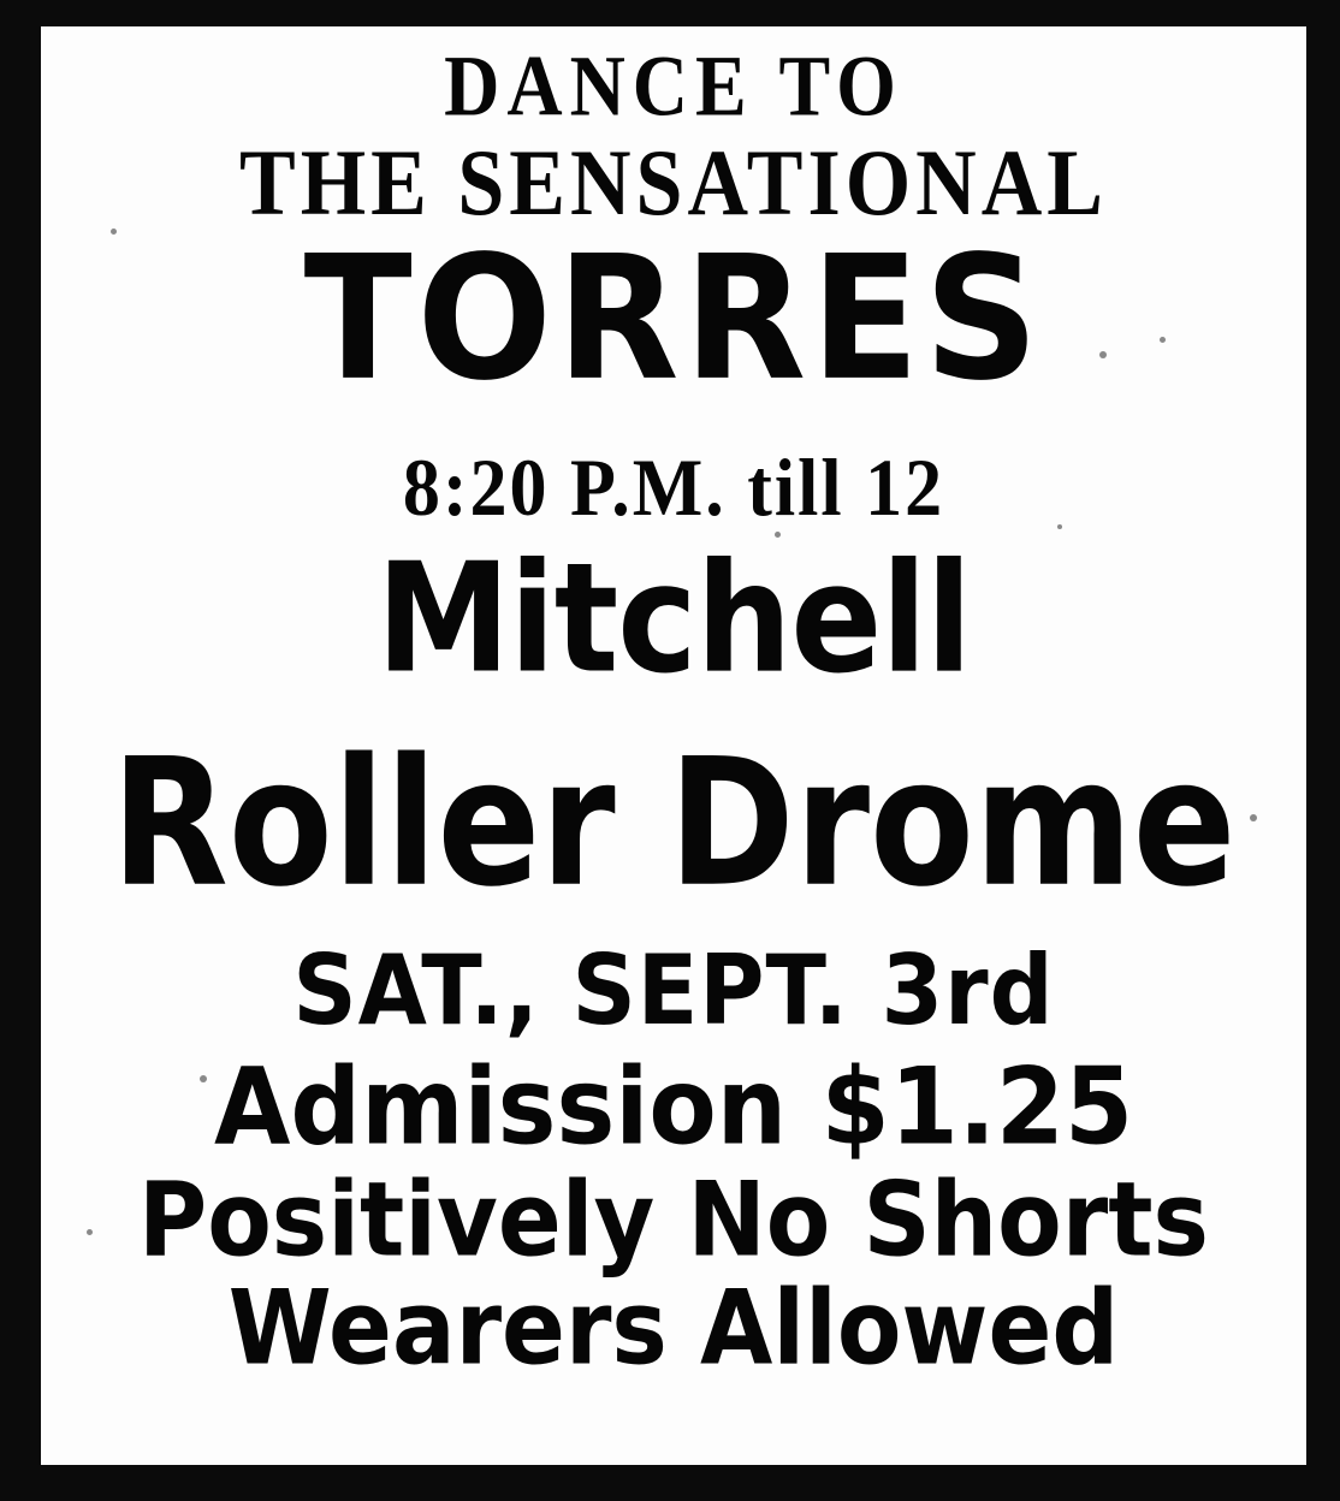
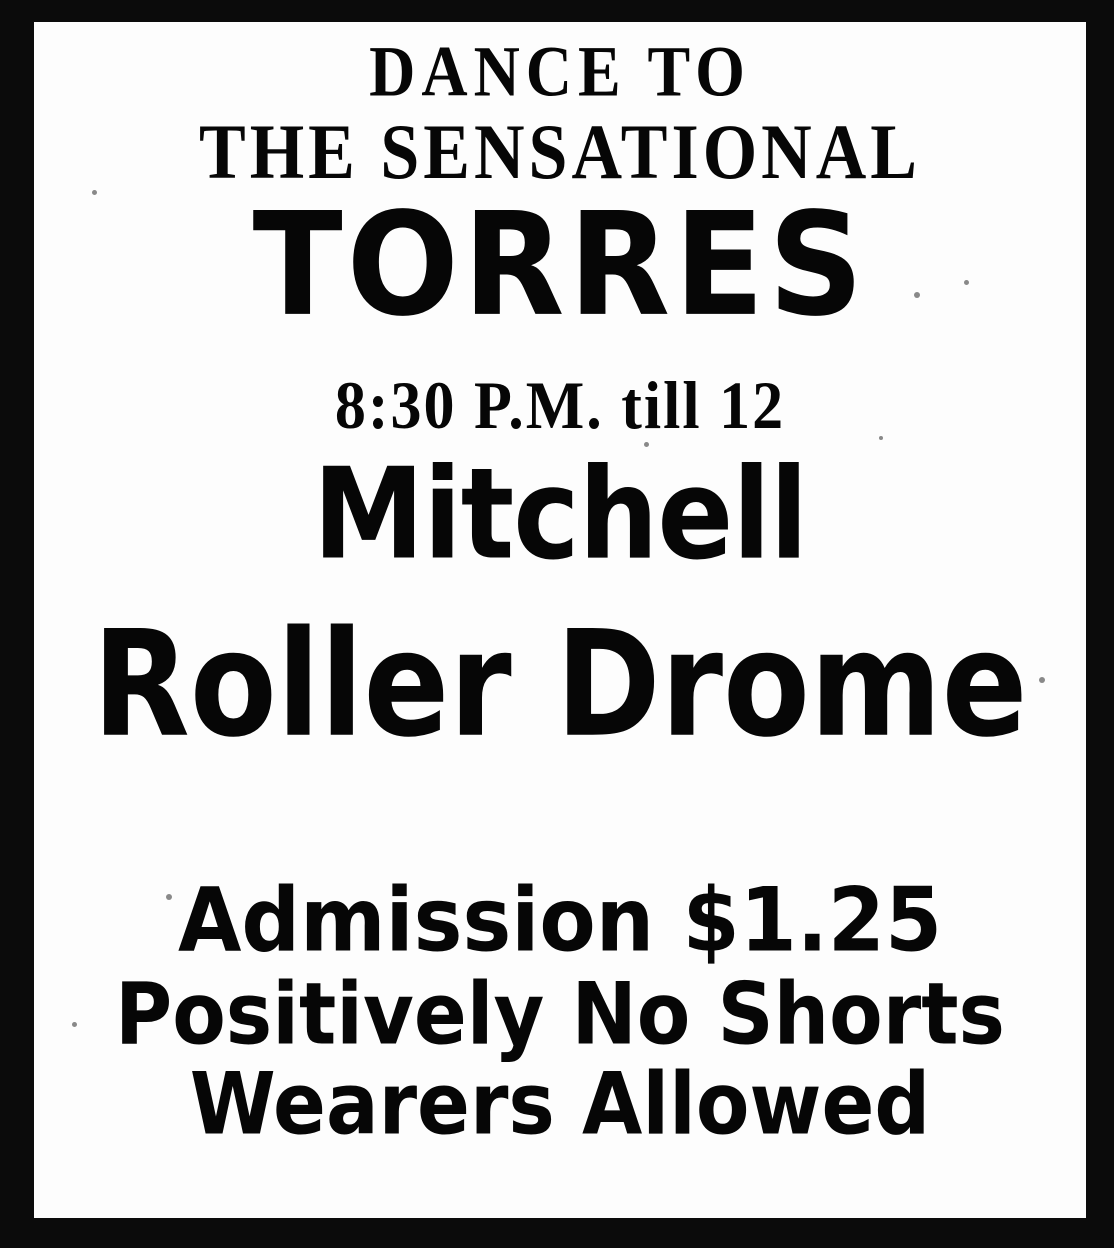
  DANCE TO
  THE SENSATIONAL
  TORRES
- 8:20 P.M. till 12
+ 8:30 P.M. till 12
  Mitchell
  Roller Drome
- SAT., SEPT. 3rd
  Admission $1.25
  Positively No Shorts
  Wearers Allowed
